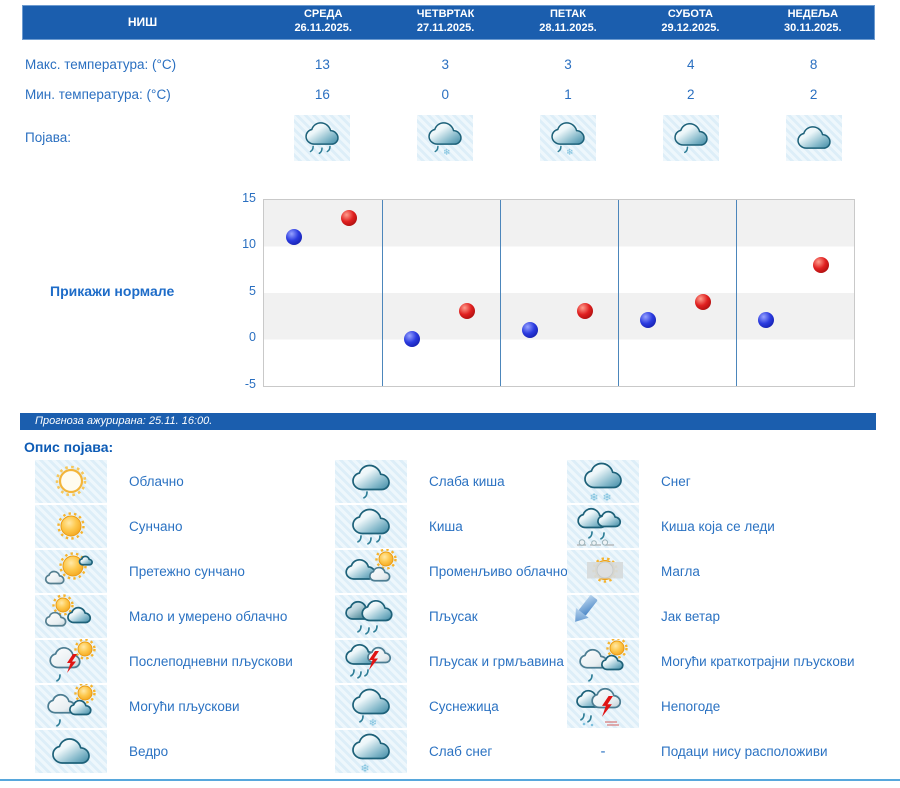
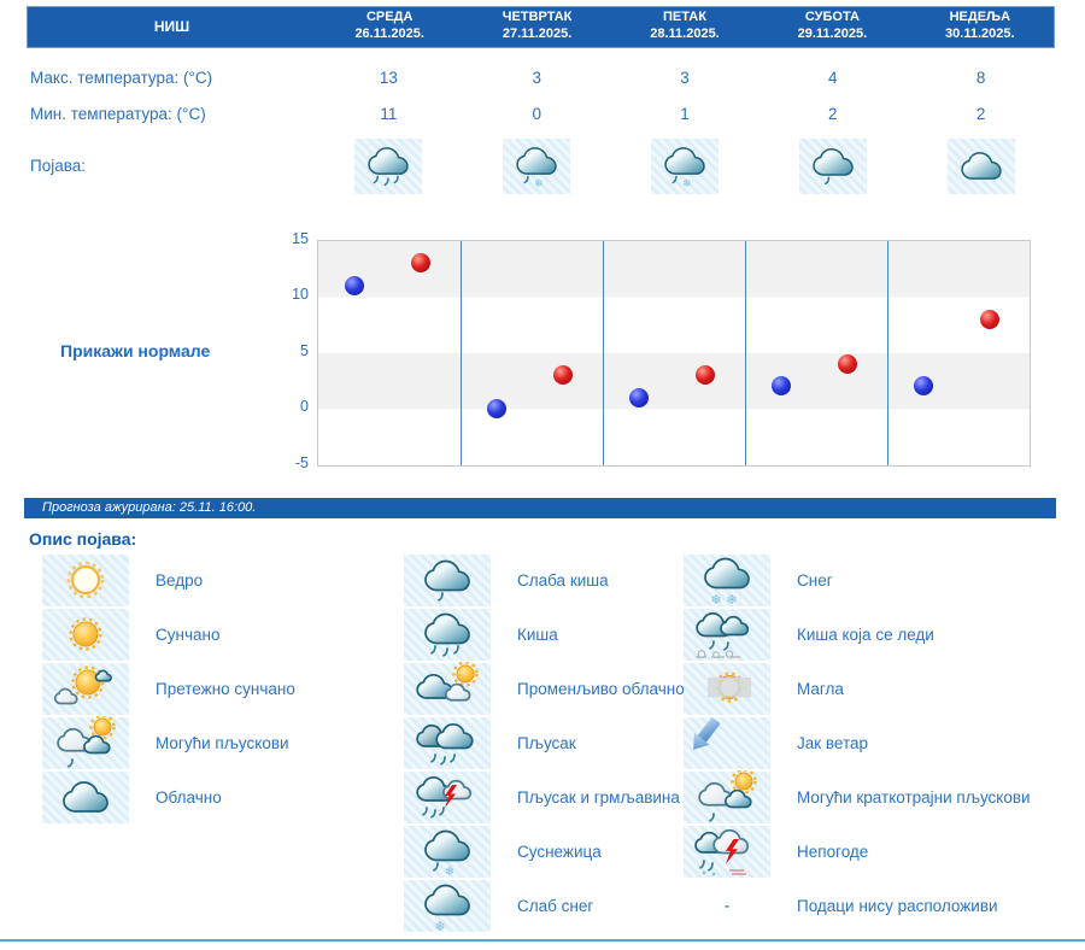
  НИШ
  СРЕДА
  26.11.2025.
  ЧЕТВРТАК
  27.11.2025.
  ПЕТАК
  28.11.2025.
  СУБОТА
- 29.12.2025.
+ 29.11.2025.
  НЕДЕЉА
  30.11.2025.
  Макс. температура: (°C)
  13
  3
  3
  4
  8
  Мин. температура: (°C)
- 16
+ 11
  0
  1
  2
  2
  Појава:
  ❄
  ❄
  Прикажи нормале
  15
  10
  5
  0
  -5
  Прогноза ажурирана: 25.11. 16:00.
  Опис појава:
- Облачно
+ Ведро
  Сунчано
  Претежно сунчано
- Мало и умерено облачно
- Послеподневни пљускови
  Могући пљускови
- Ведро
+ Облачно
  Слаба киша
  Киша
  Променљиво облачно
  Пљусак
  Пљусак и грмљавина
  ❄
  Суснежица
  ❄
  Слаб снег
  ❄
  ❄
  Снег
  Киша која се леди
  Магла
  Јак ветар
  Могући краткотрајни пљускови
  Непогоде
  -
  Подаци нису расположиви
